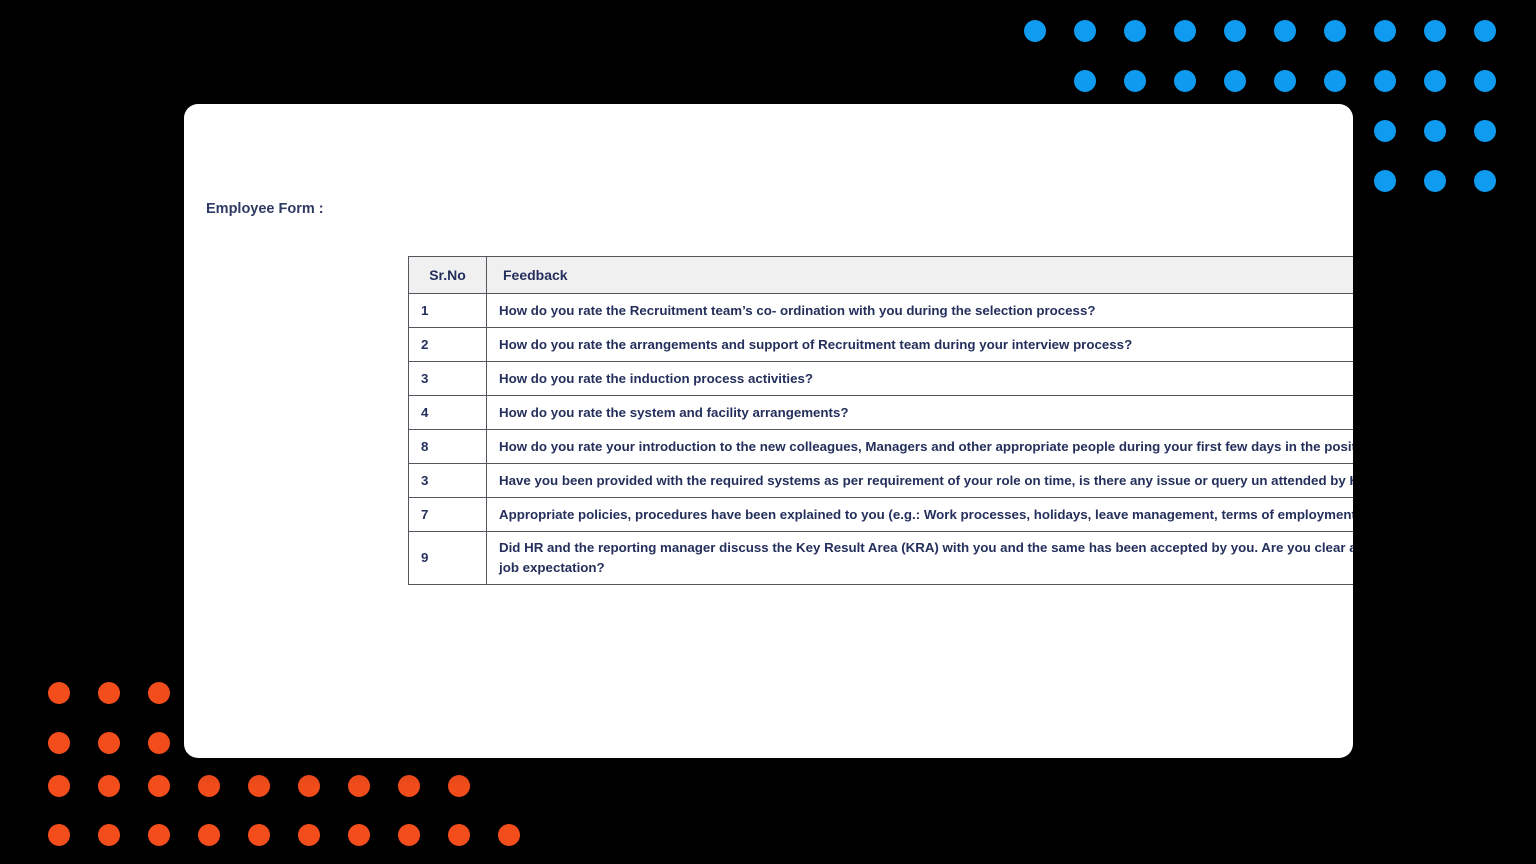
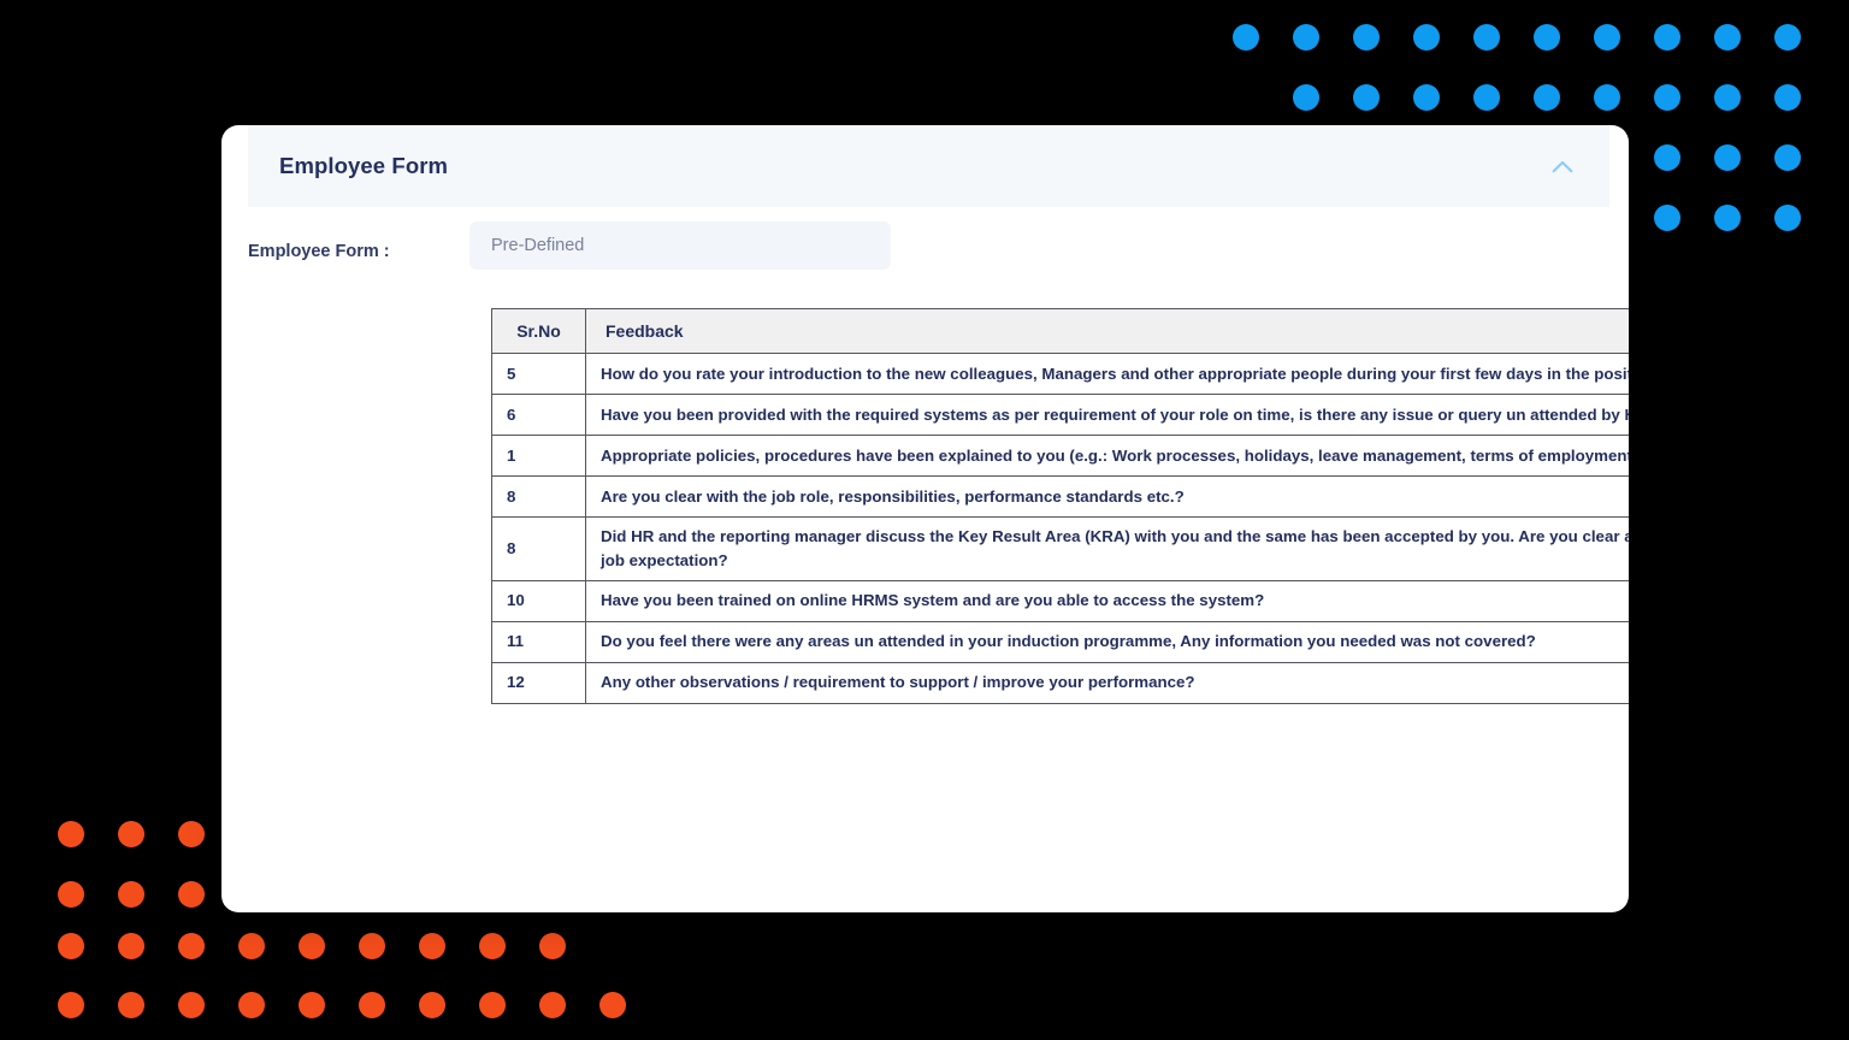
+ Employee Form
  Employee Form :
+ Pre-Defined
  Sr.No	Feedback
- 1	How do you rate the Recruitment team’s co- ordination with you during the selection process?
- 2	How do you rate the arrangements and support of Recruitment team during your interview process?
- 3	How do you rate the induction process activities?
- 4	How do you rate the system and facility arrangements?
- 8	How do you rate your introduction to the new colleagues, Managers and other appropriate people during your first few days in the posi
+ 5	How do you rate your introduction to the new colleagues, Managers and other appropriate people during your first few days in the posi
- 3	Have you been provided with the required systems as per requirement of your role on time, is there any issue or query un attended by
+ 6	Have you been provided with the required systems as per requirement of your role on time, is there any issue or query un attended by
- 7	Appropriate policies, procedures have been explained to you (e.g.: Work processes, holidays, leave management, terms of employmen
+ 1	Appropriate policies, procedures have been explained to you (e.g.: Work processes, holidays, leave management, terms of employmen
+ 8	Are you clear with the job role, responsibilities, performance standards etc.?
- 9	Did HR and the reporting manager discuss the Key Result Area (KRA) with you and the same has been accepted by you. Are you clear a job expectation?
+ 8	Did HR and the reporting manager discuss the Key Result Area (KRA) with you and the same has been accepted by you. Are you clear a job expectation?
+ 10	Have you been trained on online HRMS system and are you able to access the system?
+ 11	Do you feel there were any areas un attended in your induction programme, Any information you needed was not covered?
+ 12	Any other observations / requirement to support / improve your performance?
